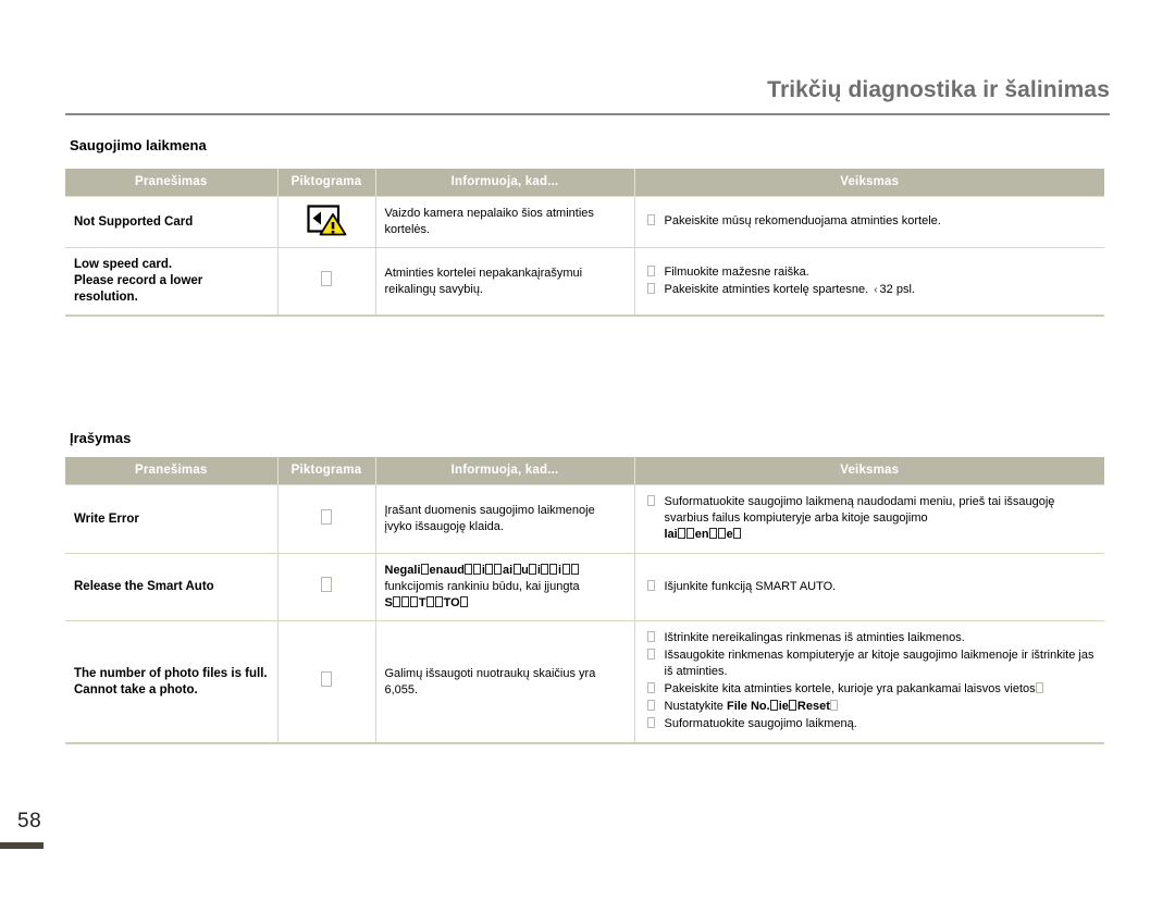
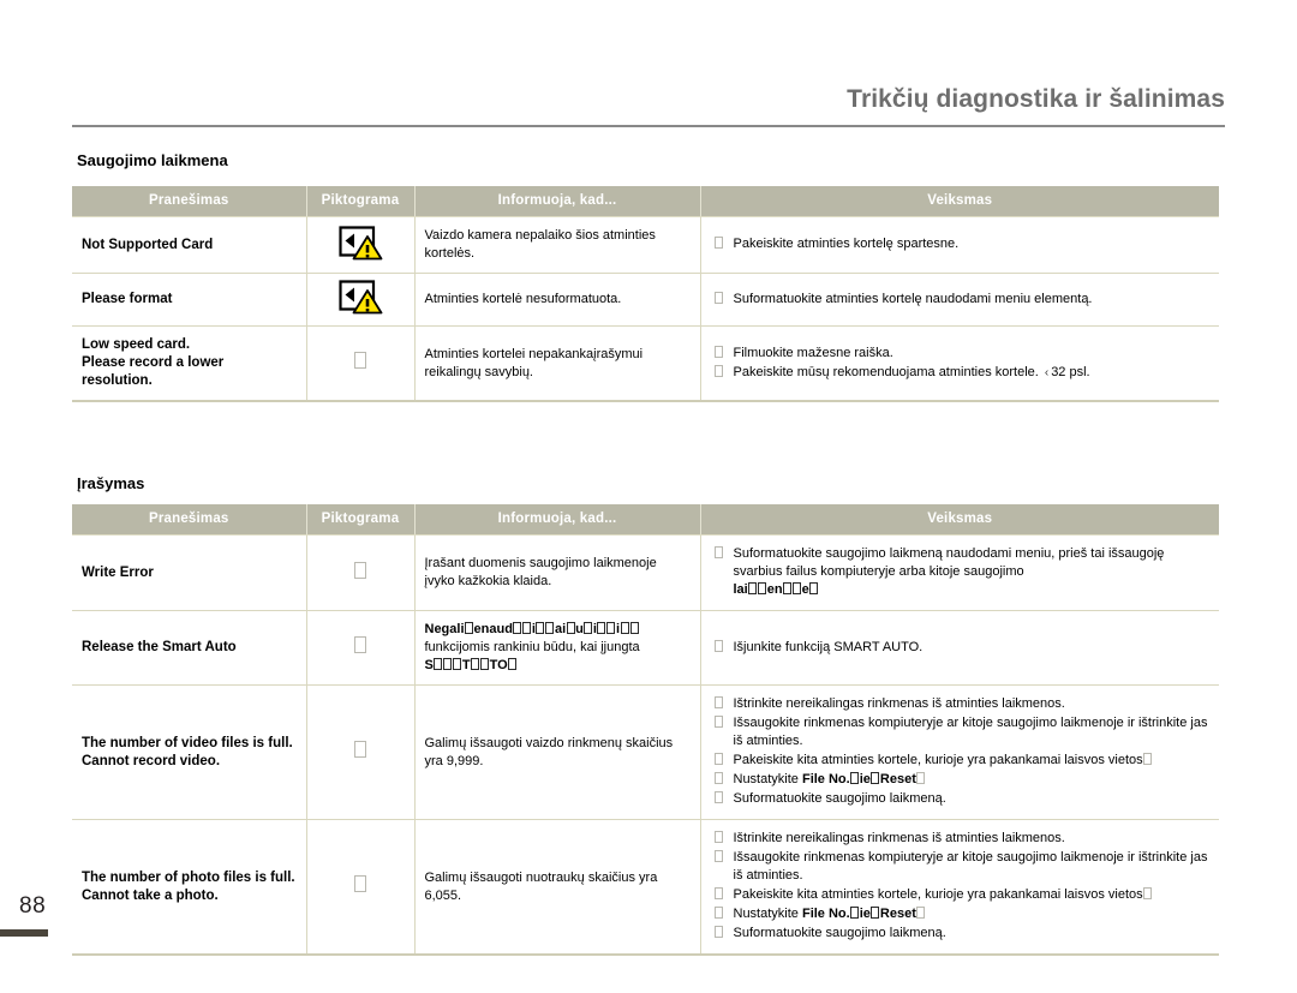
  Trikčių diagnostika ir šalinimas
- 58
+ 88
  Saugojimo laikmena
  Pranešimas	Piktograma	Informuoja, kad...	Veiksmas
- Not Supported Card		Vaizdo kamera nepalaiko šios atminties kortelės.	Pakeiskite mūsų rekomenduojama atminties kortele.
+ Not Supported Card		Vaizdo kamera nepalaiko šios atminties kortelės.	Pakeiskite atminties kortelę spartesne.
+ Please format		Atminties kortelė nesuformatuota.	Suformatuokite atminties kortelę naudodami meniu elementą.
- Low speed card.Please record a lower resolution.		Atminties kortelei nepakankaįrašymui reikalingų savybių.	Filmuokite mažesne raiška.Pakeiskite atminties kortelę spartesne. ‹ 32 psl.
+ Low speed card.Please record a lower resolution.		Atminties kortelei nepakankaįrašymui reikalingų savybių.	Filmuokite mažesne raiška.Pakeiskite mūsų rekomenduojama atminties kortele. ‹ 32 psl.
  Įrašymas
  Pranešimas	Piktograma	Informuoja, kad...	Veiksmas
- Write Error		Įrašant duomenis saugojimo laikmenoje įvyko išsaugoję klaida.	Suformatuokite saugojimo laikmeną naudodami meniu, prieš tai išsaugoję svarbius failus kompiuteryje arba kitoje saugojimolai en e
+ Write Error		Įrašant duomenis saugojimo laikmenoje įvyko kažkokia klaida.	Suformatuokite saugojimo laikmeną naudodami meniu, prieš tai išsaugoję svarbius failus kompiuteryje arba kitoje saugojimolai en e
  Release the Smart Auto		Negali enaud i ai u i ifunkcijomis rankiniu būdu, kai įjungtaS T TO	Išjunkite funkciją SMART AUTO.
+ The number of video files is full.Cannot record video.		Galimų išsaugoti vaizdo rinkmenų skaičius yra 9,999.	Ištrinkite nereikalingas rinkmenas iš atminties laikmenos.Išsaugokite rinkmenas kompiuteryje ar kitoje saugojimo laikmenoje ir ištrinkite jas iš atminties.Pakeiskite kita atminties kortele, kurioje yra pakankamai laisvos vietosNustatykite File No. ie ResetSuformatuokite saugojimo laikmeną.
  The number of photo files is full.Cannot take a photo.		Galimų išsaugoti nuotraukų skaičius yra 6,055.	Ištrinkite nereikalingas rinkmenas iš atminties laikmenos.Išsaugokite rinkmenas kompiuteryje ar kitoje saugojimo laikmenoje ir ištrinkite jas iš atminties.Pakeiskite kita atminties kortele, kurioje yra pakankamai laisvos vietosNustatykite File No. ie ResetSuformatuokite saugojimo laikmeną.
